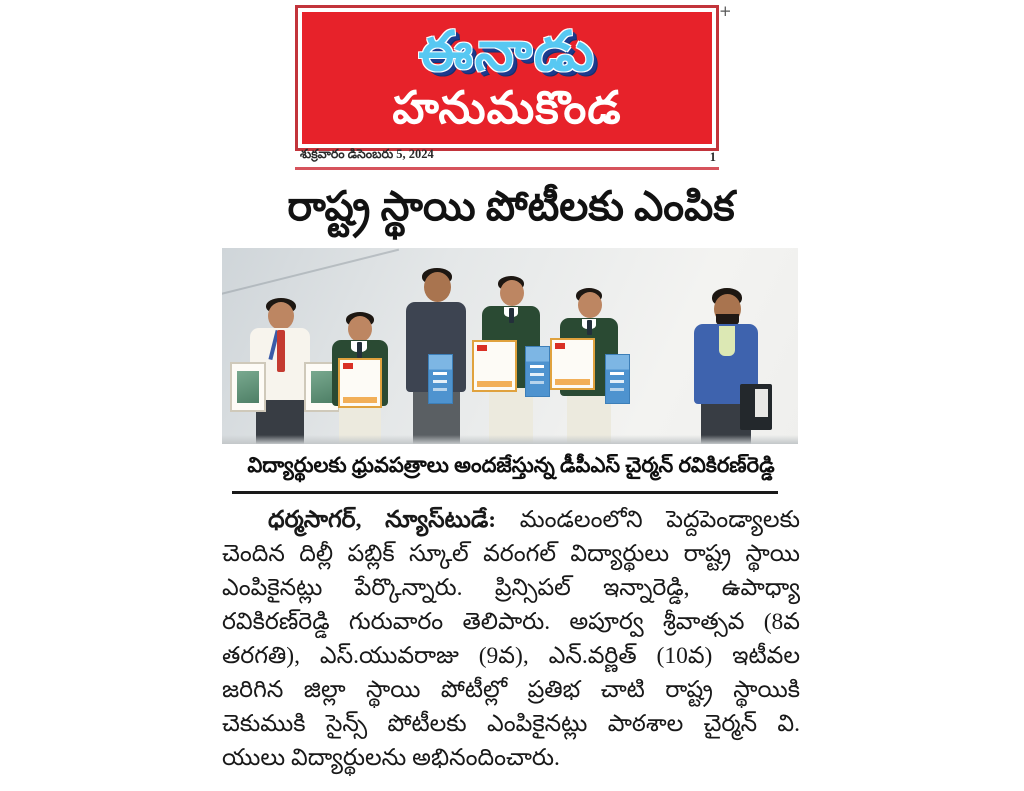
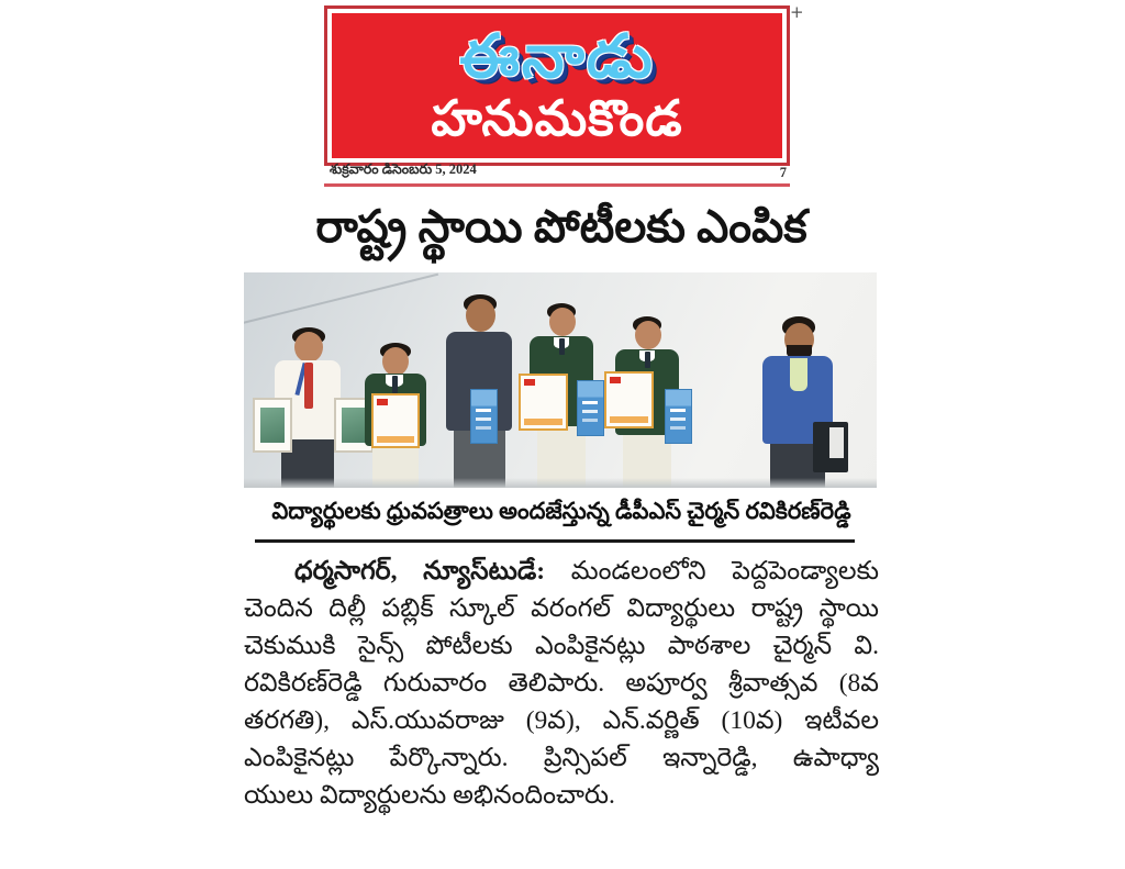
  ఈనాడు
  హనుమకొండ
  +
  శుక్రవారం డిసెంబరు 5, 2024
- 1
+ 7
  రాష్ట్ర స్థాయి పోటీలకు ఎంపిక
  విద్యార్థులకు ధ్రువపత్రాలు అందజేస్తున్న డీపీఎస్ చైర్మన్ రవికిరణ్‌రెడ్డి
  ధర్మసాగర్, న్యూస్‌టుడే: మండలంలోని పెద్దపెండ్యాలకు
  చెందిన దిల్లీ పబ్లిక్ స్కూల్ వరంగల్ విద్యార్థులు రాష్ట్ర స్థాయి
- ఎంపికైనట్లు పేర్కొన్నారు. ప్రిన్సిపల్ ఇన్నారెడ్డి, ఉపాధ్యా
+ చెకుముకి సైన్స్ పోటీలకు ఎంపికైనట్లు పాఠశాల చైర్మన్ వి.
  రవికిరణ్‌రెడ్డి గురువారం తెలిపారు. అపూర్వ శ్రీవాత్సవ (8వ
  తరగతి), ఎస్.యువరాజు (9వ), ఎన్.వర్ణిత్ (10వ) ఇటీవల
- జరిగిన జిల్లా స్థాయి పోటీల్లో ప్రతిభ చాటి రాష్ట్ర స్థాయికి
- చెకుముకి సైన్స్ పోటీలకు ఎంపికైనట్లు పాఠశాల చైర్మన్ వి.
+ ఎంపికైనట్లు పేర్కొన్నారు. ప్రిన్సిపల్ ఇన్నారెడ్డి, ఉపాధ్యా
  యులు విద్యార్థులను అభినందించారు.
